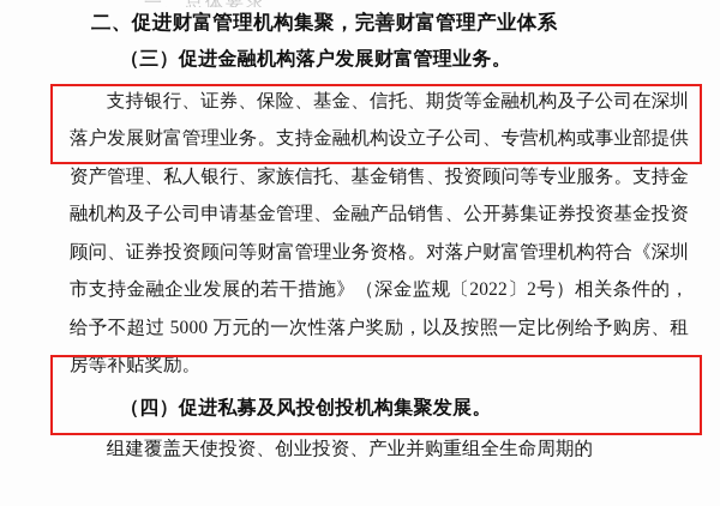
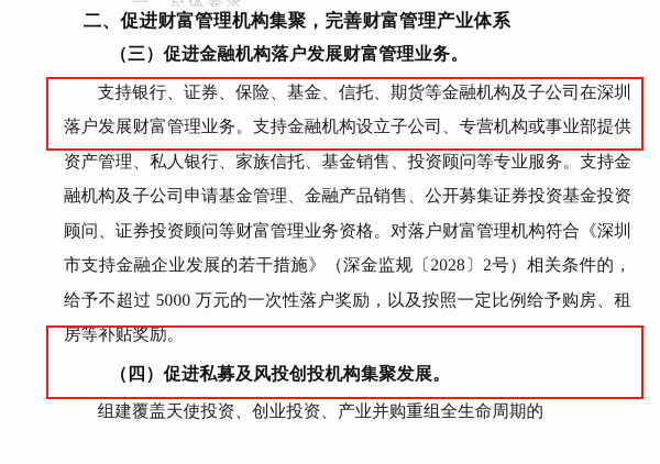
  一、总体要求
  二、促进财富管理机构集聚，完善财富管理产业体系
  （三）促进金融机构落户发展财富管理业务。
- 支持银行、证券、保险、基金、信托、期货等金融机构及子公司在深圳落户发展财富管理业务。支持金融机构设立子公司、专营机构或事业部提供资产管理、私人银行、家族信托、基金销售、投资顾问等专业服务。支持金融机构及子公司申请基金管理、金融产品销售、公开募集证券投资基金投资顾问、证券投资顾问等财富管理业务资格。对落户财富管理机构符合《深圳市支持金融企业发展的若干措施》（深金监规〔2022〕2号）相关条件的，给予不超过 5000 万元的一次性落户奖励，以及按照一定比例给予购房、租房等补贴奖励。
+ 支持银行、证券、保险、基金、信托、期货等金融机构及子公司在深圳落户发展财富管理业务。支持金融机构设立子公司、专营机构或事业部提供资产管理、私人银行、家族信托、基金销售、投资顾问等专业服务。支持金融机构及子公司申请基金管理、金融产品销售、公开募集证券投资基金投资顾问、证券投资顾问等财富管理业务资格。对落户财富管理机构符合《深圳市支持金融企业发展的若干措施》（深金监规〔2028〕2号）相关条件的，给予不超过 5000 万元的一次性落户奖励，以及按照一定比例给予购房、租房等补贴奖励。
  （四）促进私募及风投创投机构集聚发展。
  组建覆盖天使投资、创业投资、产业并购重组全生命周期的
